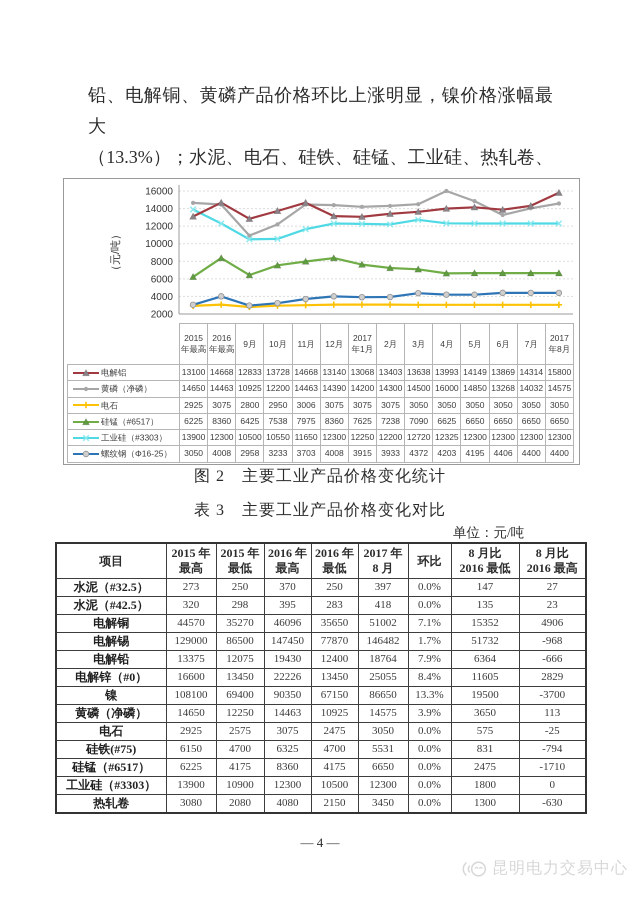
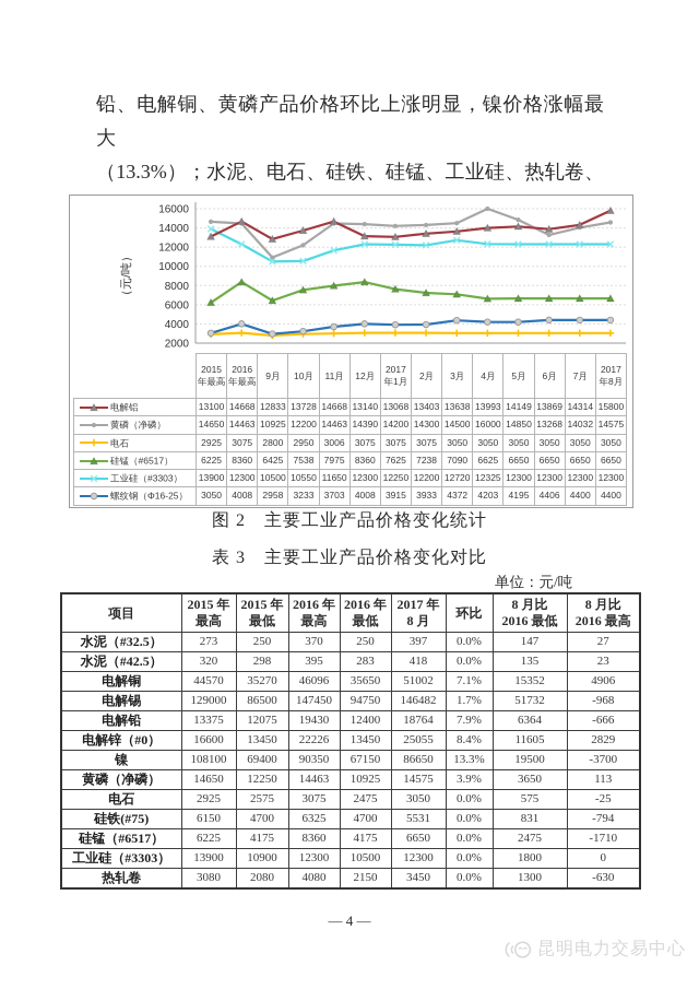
  铅、电解铜、黄磷产品价格环比上涨明显，镍价格涨幅最大
  （13.3%）；水泥、电石、硅铁、硅锰、工业硅、热轧卷、
  2000
  4000
  6000
  8000
  10000
  12000
  14000
  16000
  	2015年最高	2016年最高	9月	10月	11月	12月	2017年1月	2月	3月	4月	5月	6月	7月	2017年8月
  电解铝	13100	14668	12833	13728	14668	13140	13068	13403	13638	13993	14149	13869	14314	15800
  黄磷（净磷）	14650	14463	10925	12200	14463	14390	14200	14300	14500	16000	14850	13268	14032	14575
  电石	2925	3075	2800	2950	3006	3075	3075	3075	3050	3050	3050	3050	3050	3050
  硅锰（#6517）	6225	8360	6425	7538	7975	8360	7625	7238	7090	6625	6650	6650	6650	6650
  工业硅（#3303）	13900	12300	10500	10550	11650	12300	12250	12200	12720	12325	12300	12300	12300	12300
  螺纹钢（Φ16-25）	3050	4008	2958	3233	3703	4008	3915	3933	4372	4203	4195	4406	4400	4400
  图 2 主要工业产品价格变化统计
  表 3 主要工业产品价格变化对比
  单位：元/吨
  项目	2015 年 最高	2015 年 最低	2016 年 最高	2016 年 最低	2017 年 8 月	环比	8 月比 2016 最低	8 月比 2016 最高
  水泥（#32.5）	273	250	370	250	397	0.0%	147	27
  水泥（#42.5）	320	298	395	283	418	0.0%	135	23
  电解铜	44570	35270	46096	35650	51002	7.1%	15352	4906
- 电解锡	129000	86500	147450	77870	146482	1.7%	51732	-968
+ 电解锡	129000	86500	147450	94750	146482	1.7%	51732	-968
  电解铅	13375	12075	19430	12400	18764	7.9%	6364	-666
  电解锌（#0）	16600	13450	22226	13450	25055	8.4%	11605	2829
  镍	108100	69400	90350	67150	86650	13.3%	19500	-3700
  黄磷（净磷）	14650	12250	14463	10925	14575	3.9%	3650	113
  电石	2925	2575	3075	2475	3050	0.0%	575	-25
  硅铁(#75)	6150	4700	6325	4700	5531	0.0%	831	-794
  硅锰（#6517）	6225	4175	8360	4175	6650	0.0%	2475	-1710
  工业硅（#3303）	13900	10900	12300	10500	12300	0.0%	1800	0
  热轧卷	3080	2080	4080	2150	3450	0.0%	1300	-630
  — 4 —
  昆明电力交易中心
